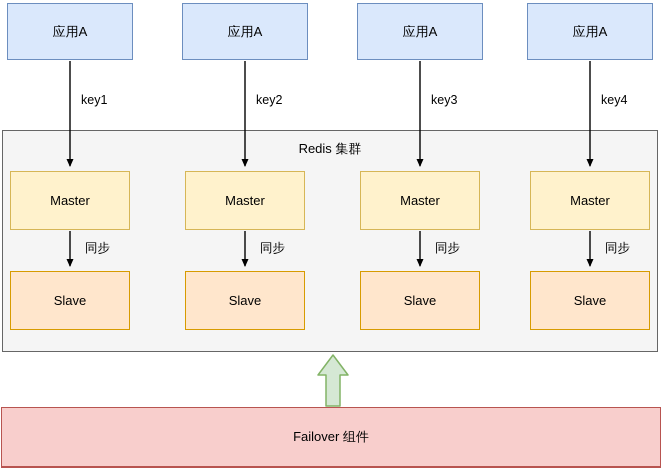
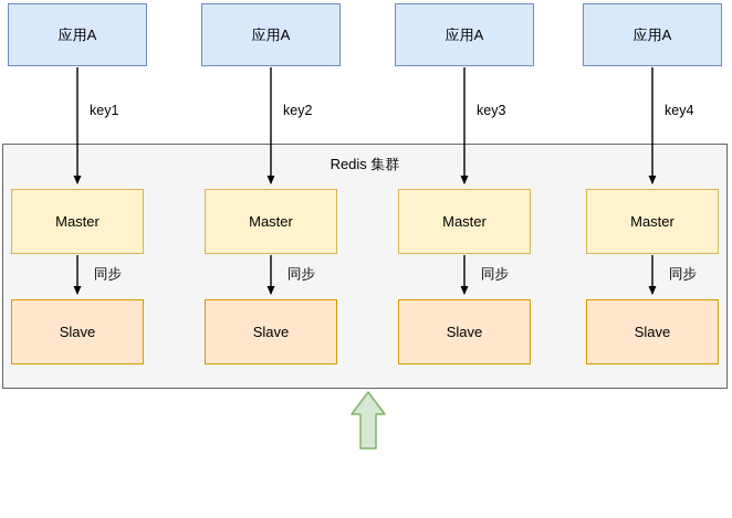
  Redis 集群
  应用A
  应用A
  应用A
  应用A
  key1
  key2
  key3
  key4
  Master
  Master
  Master
  Master
  同步
  同步
  同步
  同步
  Slave
  Slave
  Slave
  Slave
- Failover 组件
